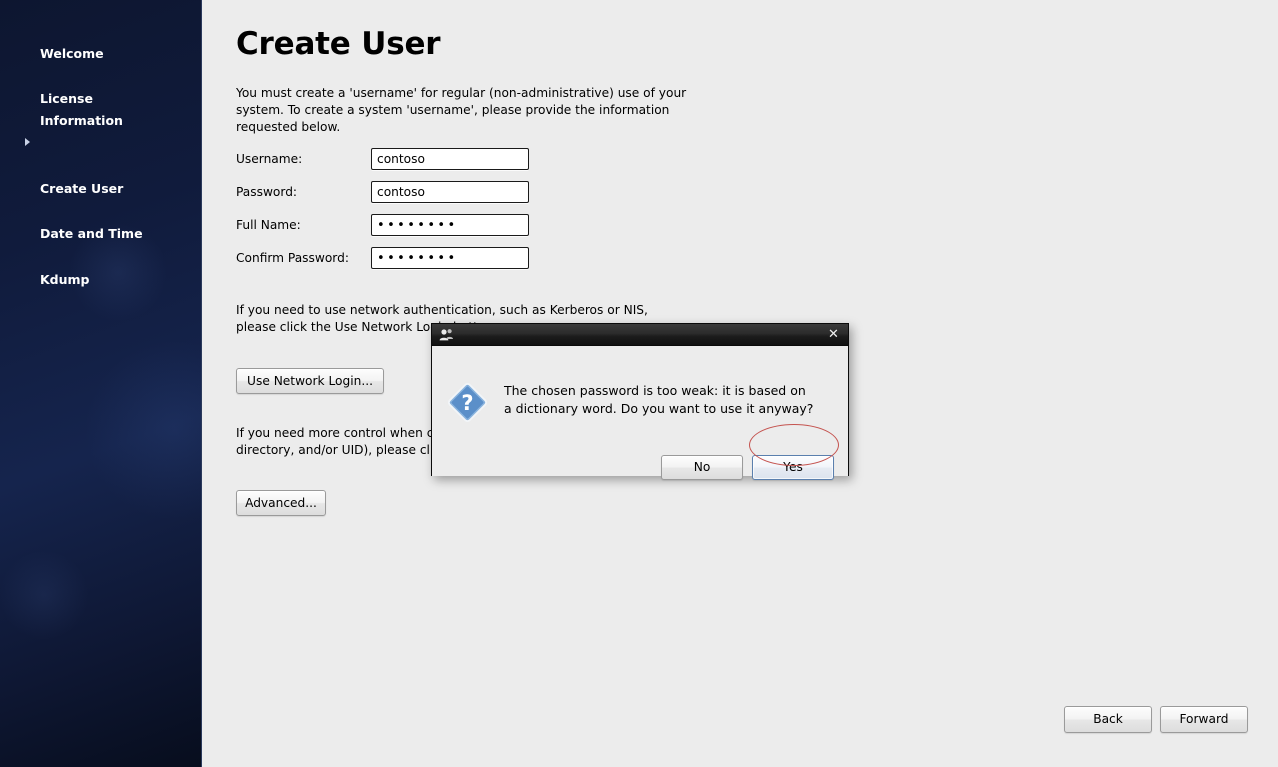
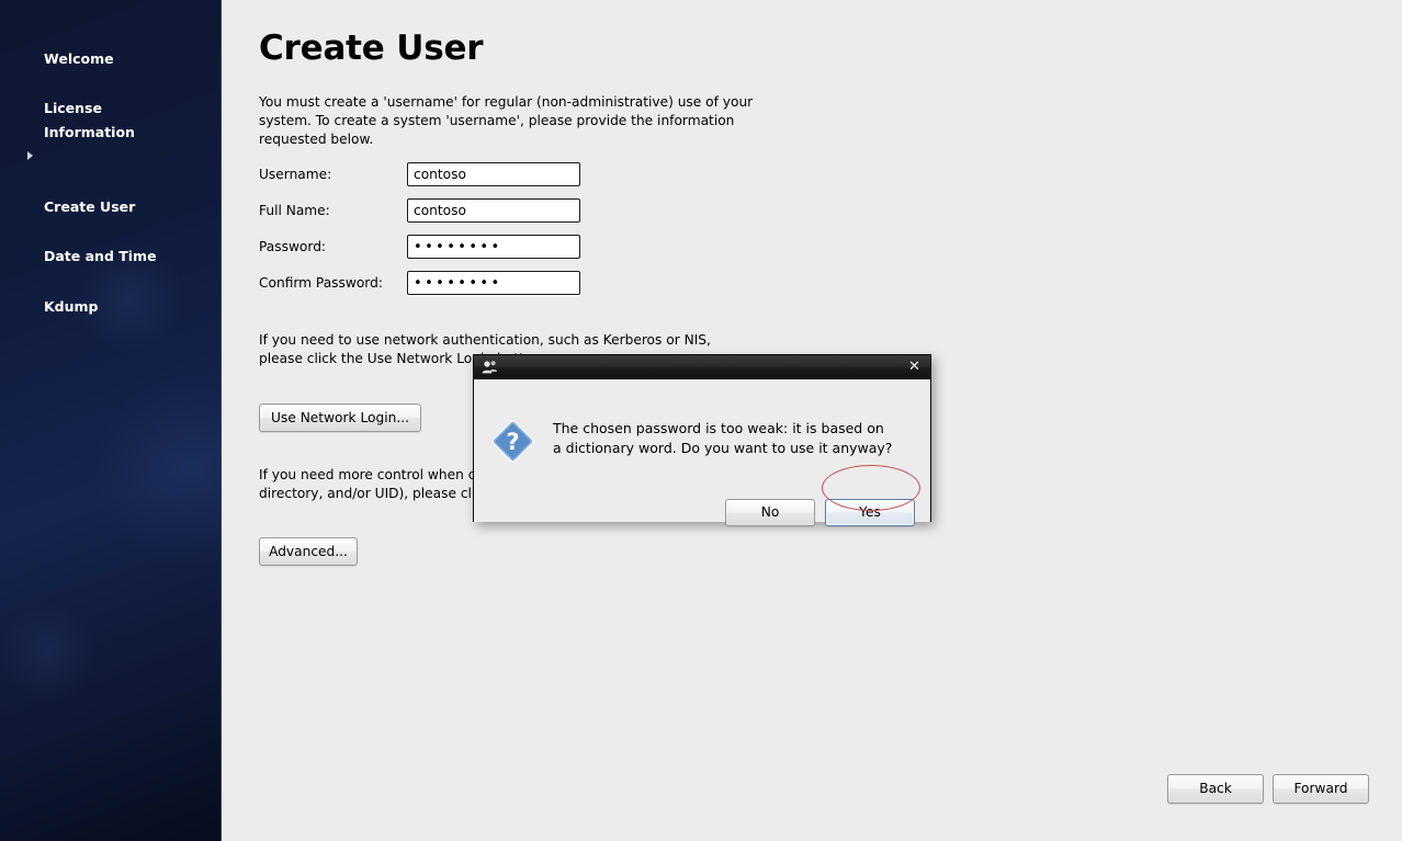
  Welcome
  License
  Information
  Create User
  Date and Time
  Kdump
  Create User
  You must create a 'username' for regular (non-administrative) use of your
  system. To create a system 'username', please provide the information
  requested below.
  Username:
  contoso
- Password:
+ Full Name:
  contoso
- Full Name:
+ Password:
  ••••••••
  Confirm Password:
  ••••••••
  If you need to use network authentication, such as Kerberos or NIS,
  please click the Use Network Lo
  Use Network Login...
  Advanced...
  Back
  Forward
  ✕
  ?
  The chosen password is too weak: it is based on
  a dictionary word. Do you want to use it anyway?
  No
  Yes
